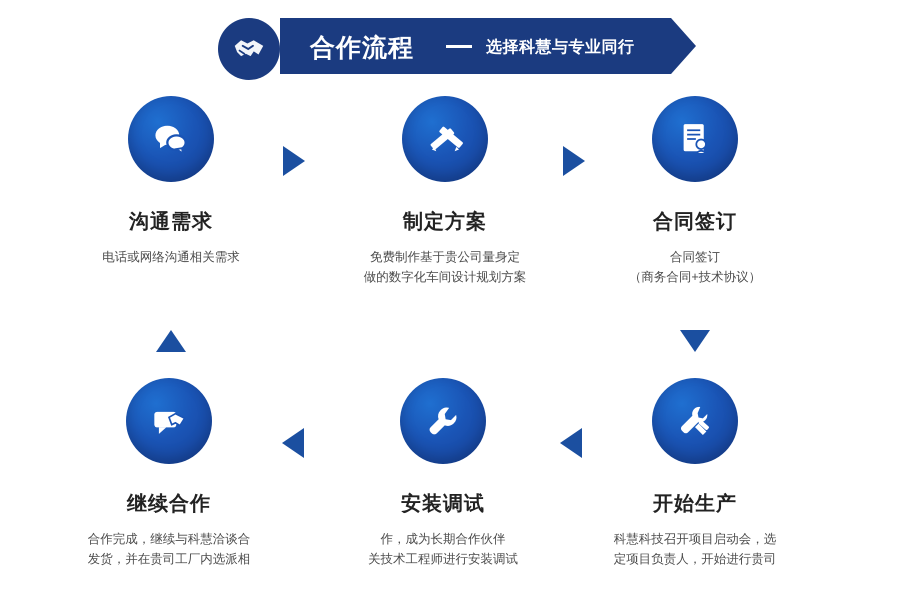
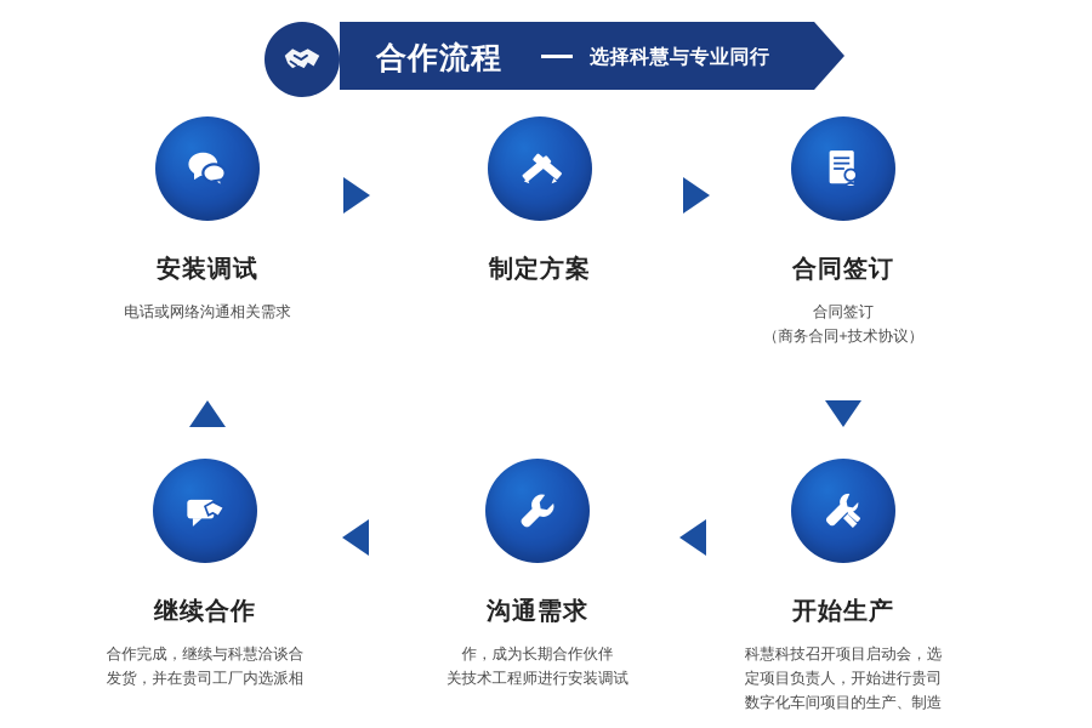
  合作流程
  选择科慧与专业同行
- 沟通需求
+ 安装调试
  电话或网络沟通相关需求
  制定方案
- 免费制作基于贵公司量身定
- 做的数字化车间设计规划方案
  合同签订
  合同签订
  （商务合同+技术协议）
  继续合作
  合作完成，继续与科慧洽谈合
  发货，并在贵司工厂内选派相
- 安装调试
+ 沟通需求
  作，成为长期合作伙伴
  关技术工程师进行安装调试
  开始生产
  科慧科技召开项目启动会，选
  定项目负责人，开始进行贵司
+ 数字化车间项目的生产、制造
